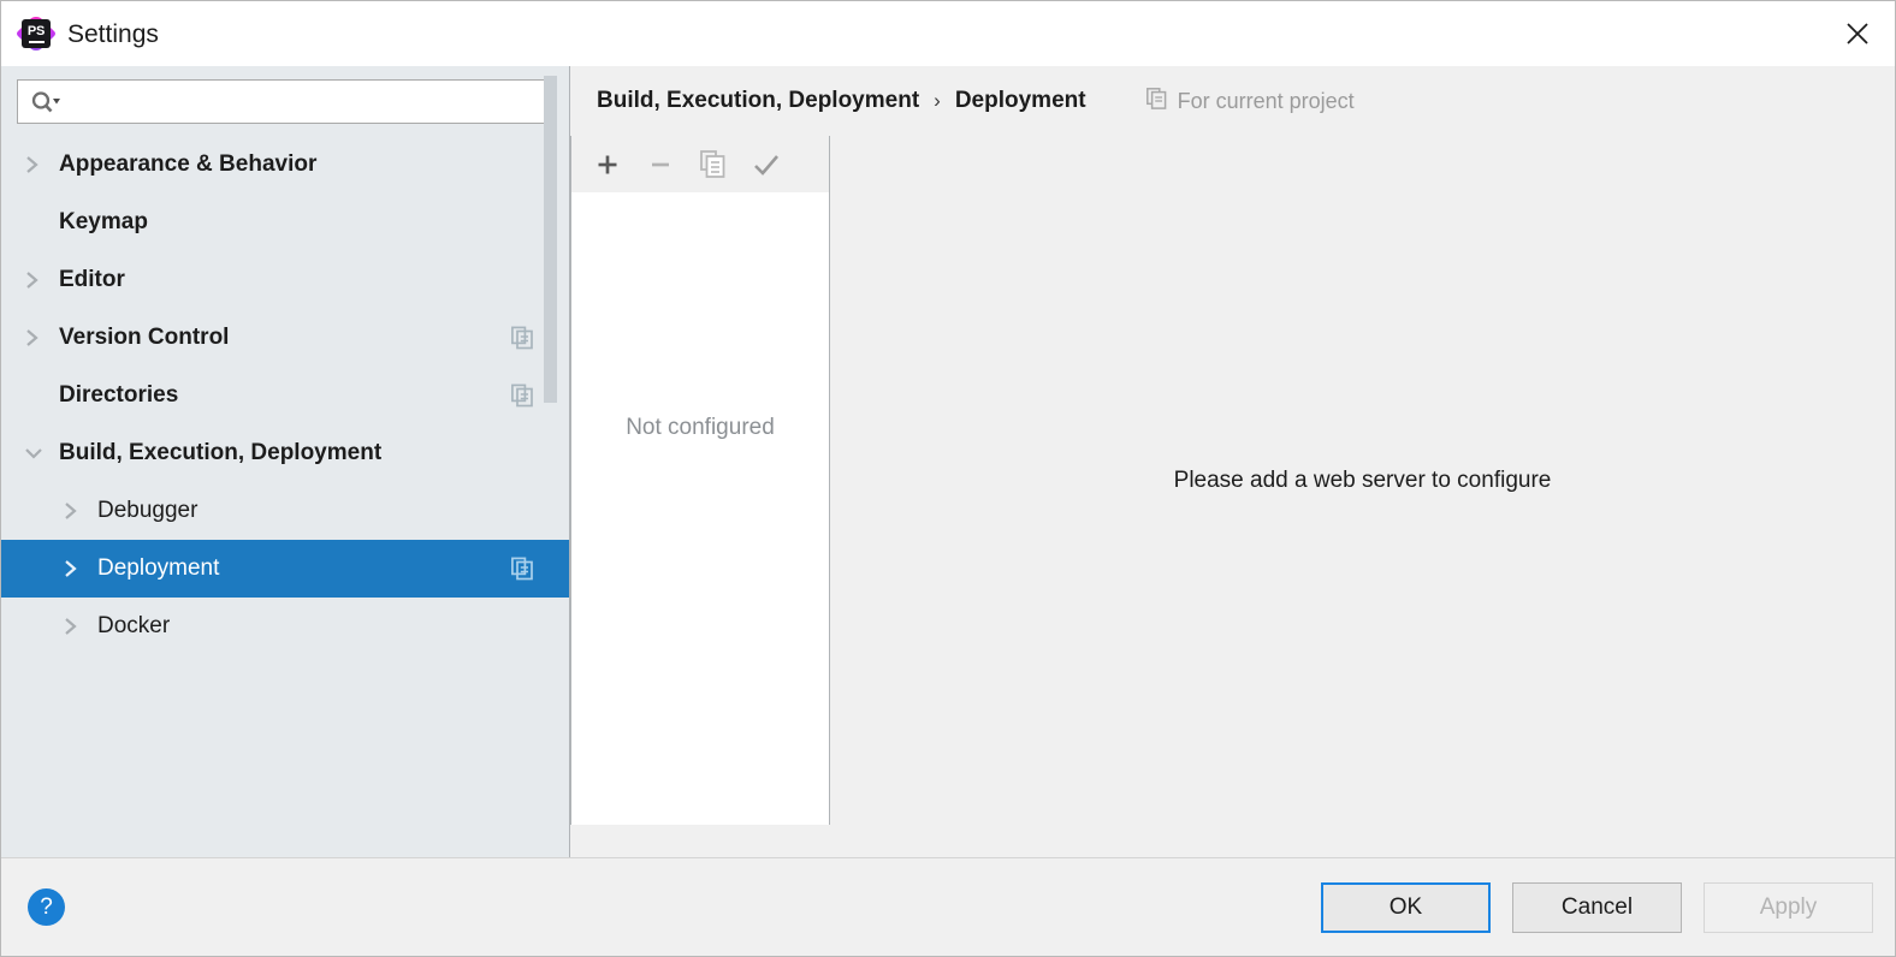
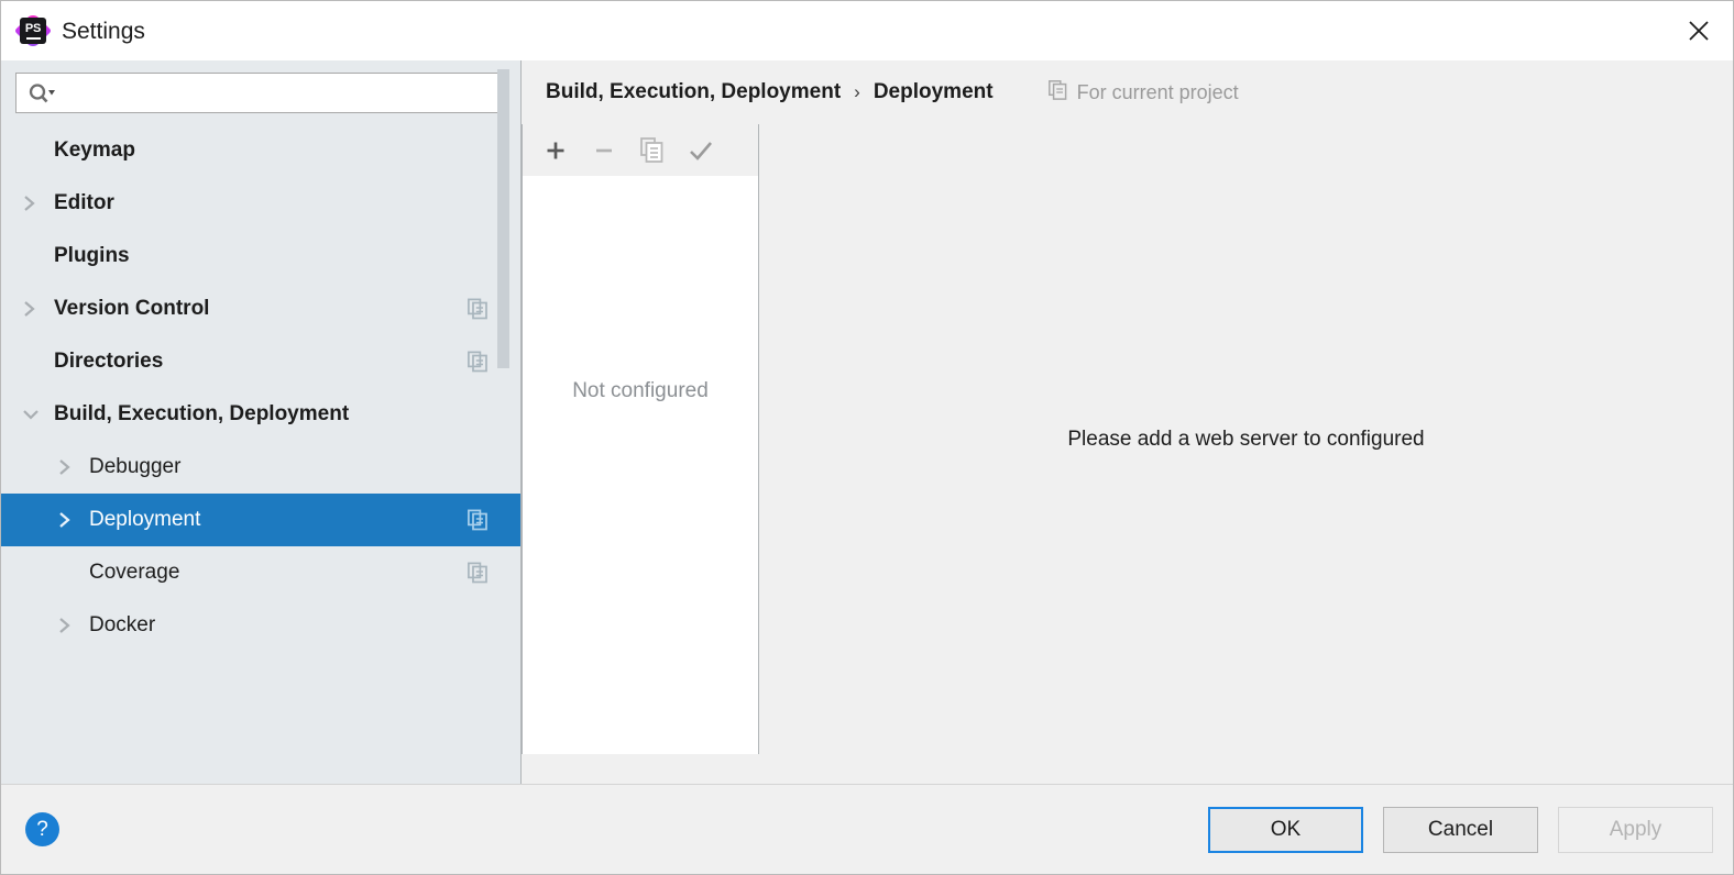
  PS
  Settings
- Appearance & Behavior
  Keymap
  Editor
+ Plugins
  Version Control
  Directories
  Build, Execution, Deployment
  Debugger
  Deployment
+ Coverage
  Docker
  Build, Execution, Deployment
  ›
  Deployment
  For current project
  Not configured
- Please add a web server to configure
+ Please add a web server to configured
  ?
  OK
  Cancel
  Apply
